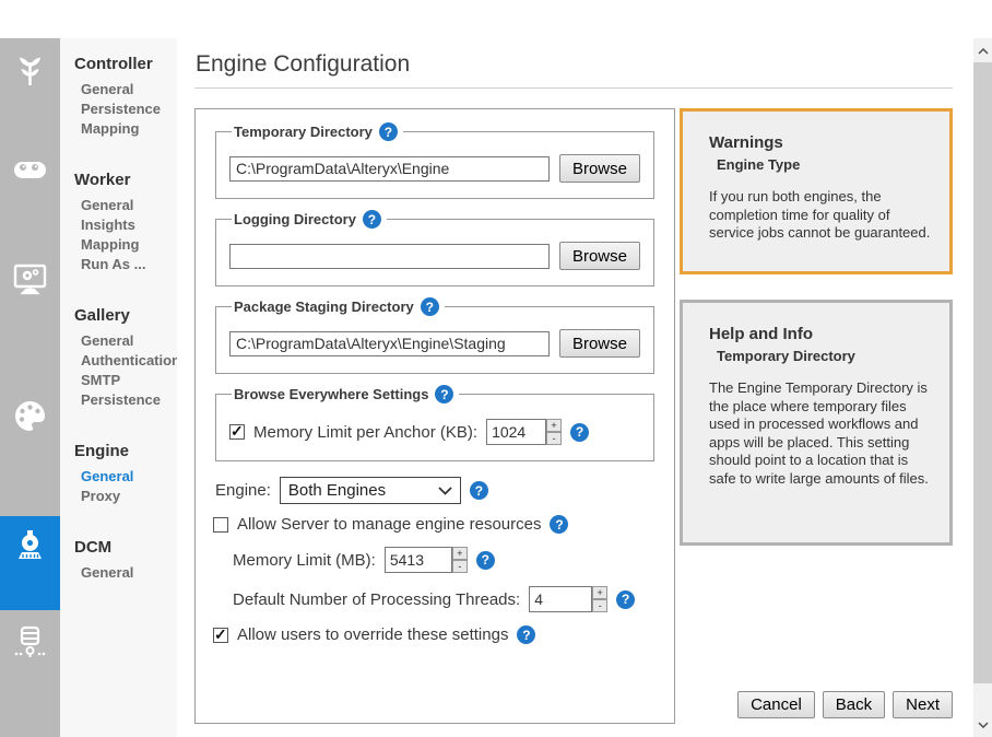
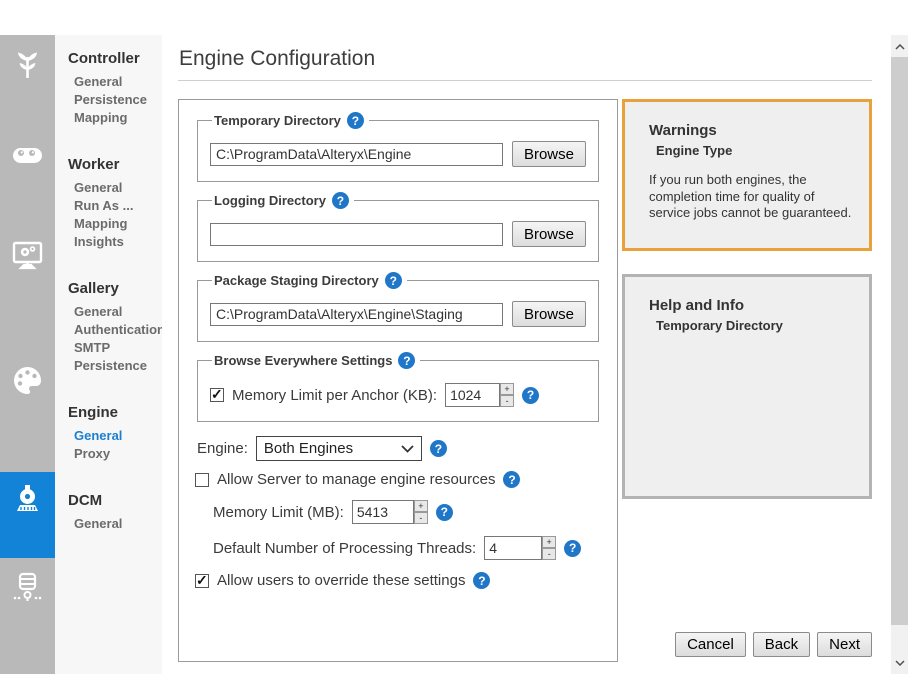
  Controller
  General
  Persistence
  Mapping
  Worker
  General
- Insights
+ Run As ...
  Mapping
- Run As ...
+ Insights
  Gallery
  General
  Authenticatio
  SMTP
  Persistence
  Engine
  General
  Proxy
  DCM
  General
  Engine Configuration
  Temporary Directory
  ?
  C:\ProgramData\Alteryx\Engine
  Browse
  Logging Directory
  ?
  Browse
  Package Staging Directory
  ?
  C:\ProgramData\Alteryx\Engine\Staging
  Browse
  Browse Everywhere Settings
  ?
  Memory Limit per Anchor (KB):
  1024
  +
  -
  ?
  Engine:
  Both Engines
  ?
  Allow Server to manage engine resources
  ?
  Memory Limit (MB):
  5413
  +
  -
  ?
  Default Number of Processing Threads:
  4
  +
  -
  ?
  Allow users to override these settings
  ?
  Warnings
  Engine Type
  If you run both engines, the completion time for quality of service jobs cannot be guaranteed.
  Help and Info
  Temporary Directory
- The Engine Temporary Directory is the place where temporary files used in processed workflows and apps will be placed. This setting should point to a location that is safe to write large amounts of files.
  Cancel
  Back
  Next
